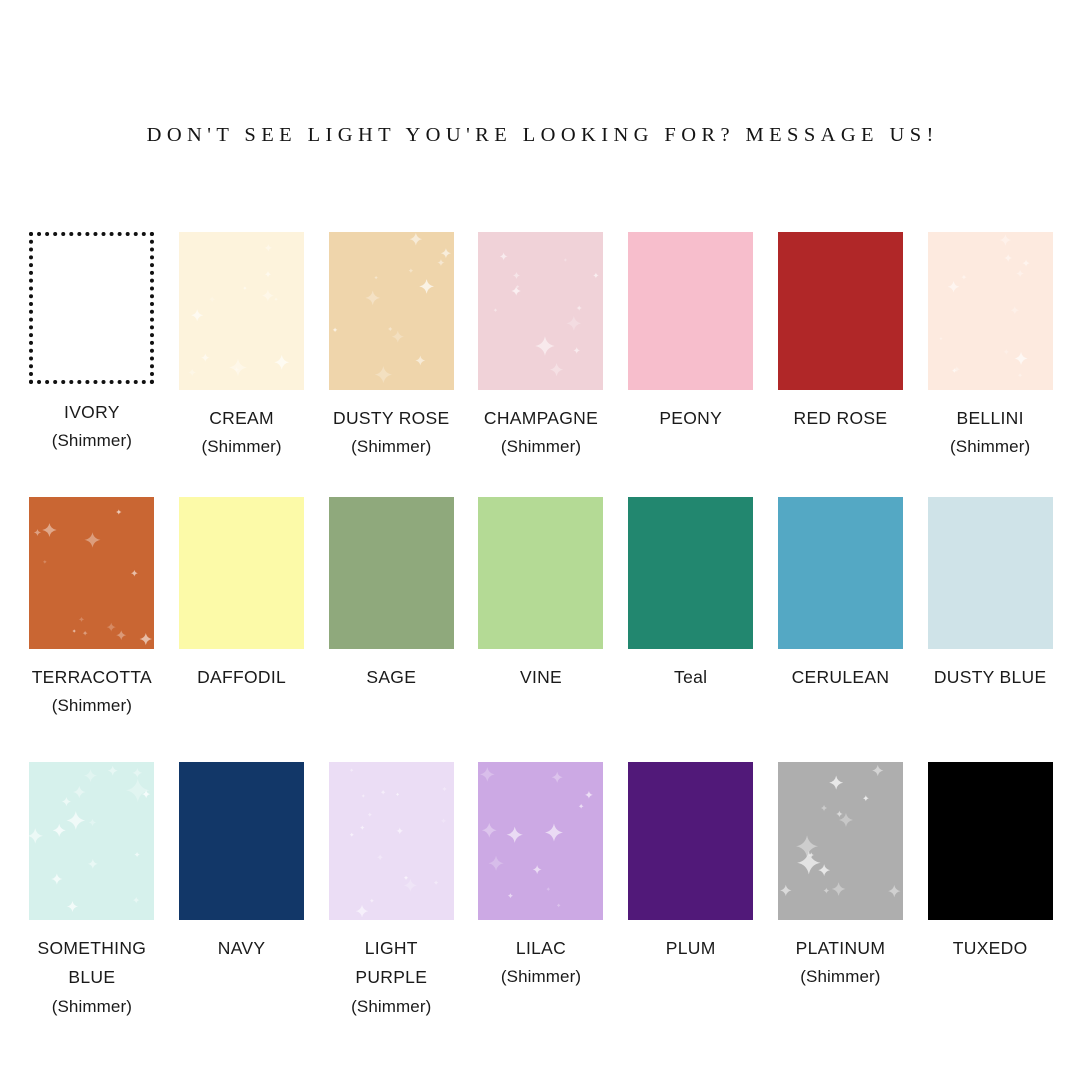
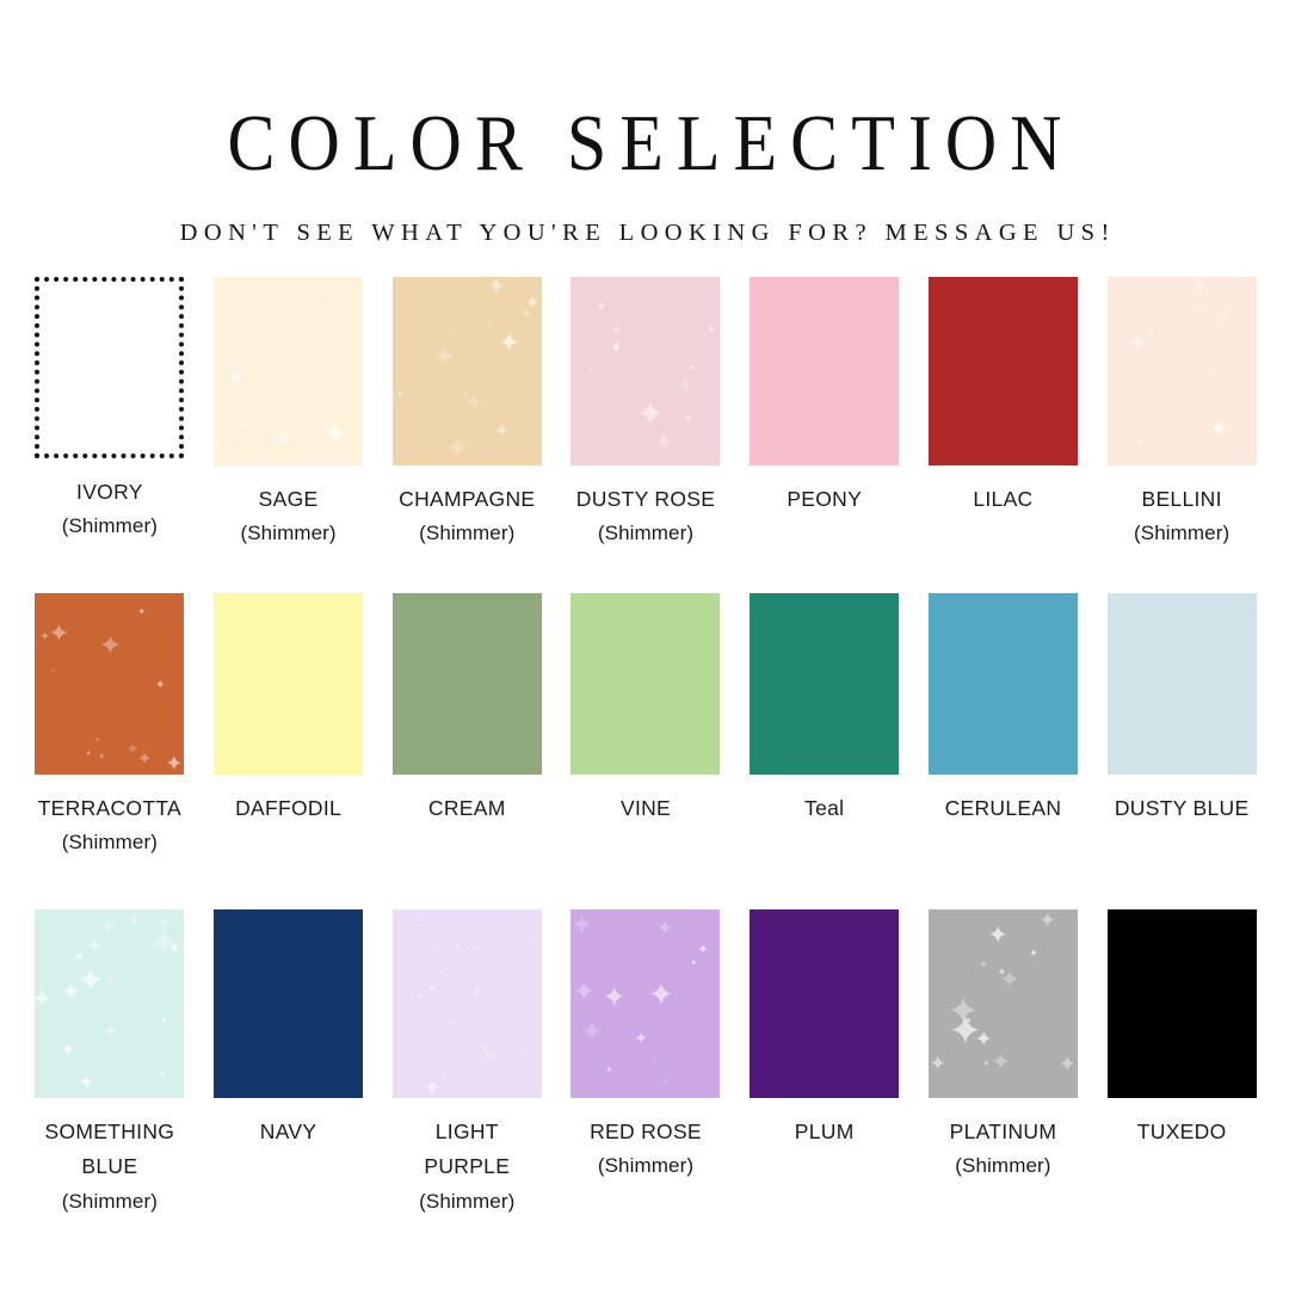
+ COLOR SELECTION
- DON'T SEE LIGHT YOU'RE LOOKING FOR? MESSAGE US!
+ DON'T SEE WHAT YOU'RE LOOKING FOR? MESSAGE US!
  IVORY
  (Shimmer)
- CREAM
+ SAGE
  (Shimmer)
- DUSTY ROSE
+ CHAMPAGNE
  (Shimmer)
- CHAMPAGNE
+ DUSTY ROSE
  (Shimmer)
  PEONY
- RED ROSE
+ LILAC
  BELLINI
  (Shimmer)
  TERRACOTTA
  (Shimmer)
  DAFFODIL
- SAGE
+ CREAM
  VINE
  Teal
  CERULEAN
  DUSTY BLUE
  SOMETHING BLUE
  (Shimmer)
  NAVY
  LIGHT PURPLE
  (Shimmer)
- LILAC
+ RED ROSE
  (Shimmer)
  PLUM
  PLATINUM
  (Shimmer)
  TUXEDO
